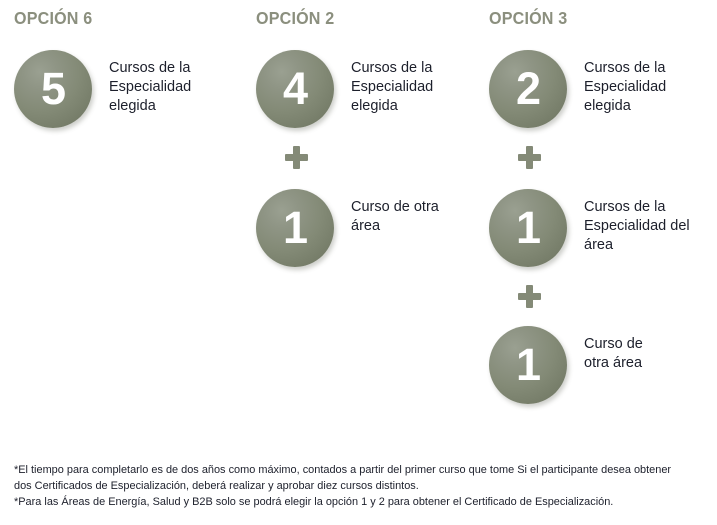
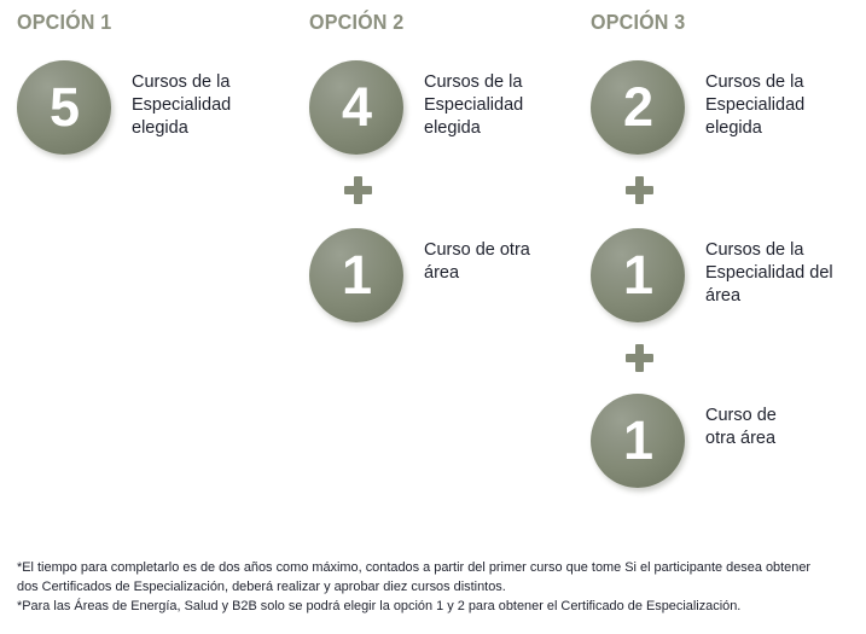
- OPCIÓN 6
+ OPCIÓN 1
  5
  Cursos de la
  Especialidad
  elegida
  OPCIÓN 2
  4
  Cursos de la
  Especialidad
  elegida
  1
  Curso de otra
  área
  OPCIÓN 3
  2
  Cursos de la
  Especialidad
  elegida
  1
  Cursos de la
  Especialidad del
  área
  1
  Curso de
  otra área
  *El tiempo para completarlo es de dos años como máximo, contados a partir del primer curso que tome Si el participante desea obtener
  dos Certificados de Especialización, deberá realizar y aprobar diez cursos distintos.
  *Para las Áreas de Energía, Salud y B2B solo se podrá elegir la opción 1 y 2 para obtener el Certificado de Especialización.
